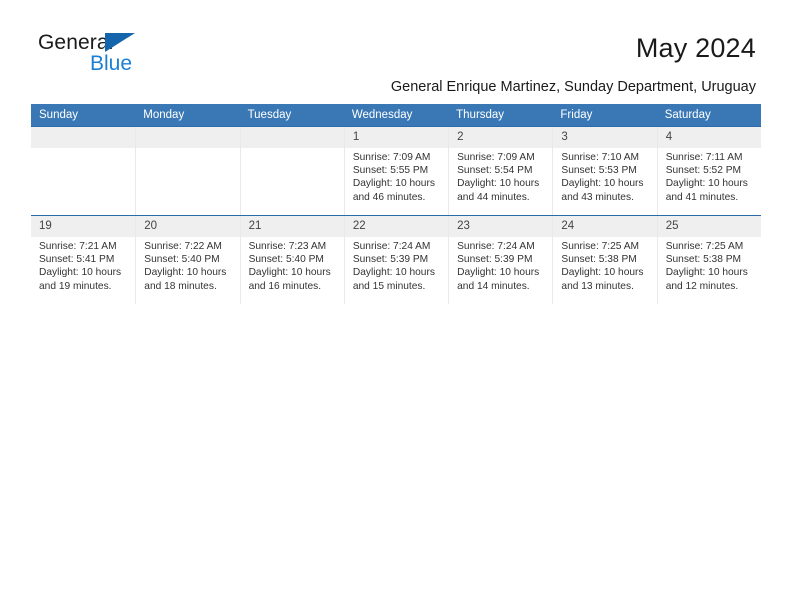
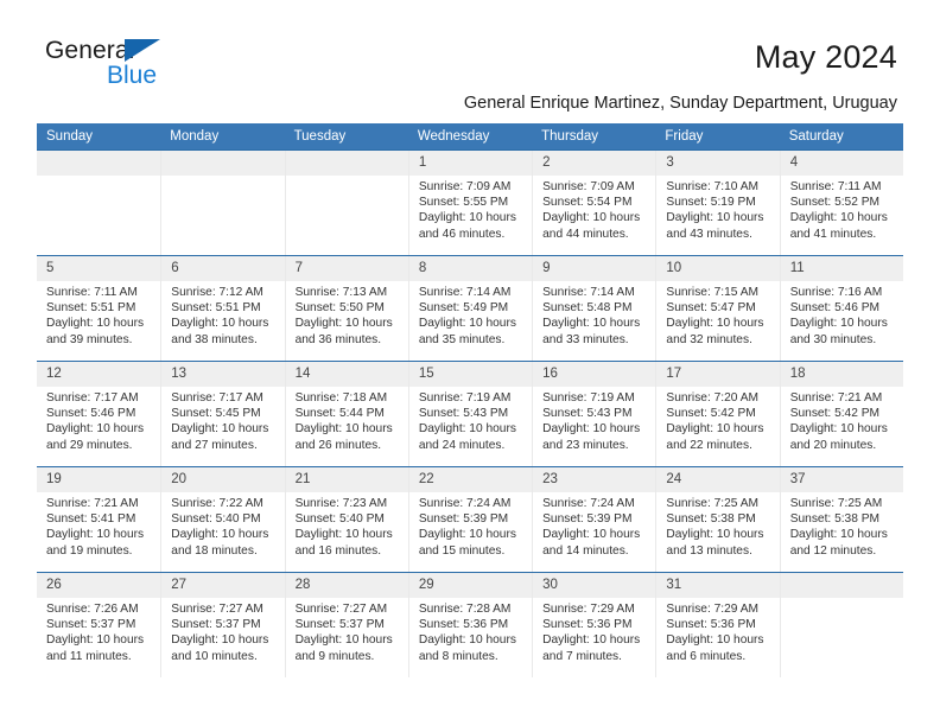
  General
  Blue
  May 2024
  General Enrique Martinez, Sunday Department, Uruguay
  Sunday	Monday	Tuesday	Wednesday	Thursday	Friday	Saturday
- 			1Sunrise: 7:09 AMSunset: 5:55 PMDaylight: 10 hoursand 46 minutes.	2Sunrise: 7:09 AMSunset: 5:54 PMDaylight: 10 hoursand 44 minutes.	3Sunrise: 7:10 AMSunset: 5:53 PMDaylight: 10 hoursand 43 minutes.	4Sunrise: 7:11 AMSunset: 5:52 PMDaylight: 10 hoursand 41 minutes.
+ 			1Sunrise: 7:09 AMSunset: 5:55 PMDaylight: 10 hoursand 46 minutes.	2Sunrise: 7:09 AMSunset: 5:54 PMDaylight: 10 hoursand 44 minutes.	3Sunrise: 7:10 AMSunset: 5:19 PMDaylight: 10 hoursand 43 minutes.	4Sunrise: 7:11 AMSunset: 5:52 PMDaylight: 10 hoursand 41 minutes.
+ 5Sunrise: 7:11 AMSunset: 5:51 PMDaylight: 10 hoursand 39 minutes.	6Sunrise: 7:12 AMSunset: 5:51 PMDaylight: 10 hoursand 38 minutes.	7Sunrise: 7:13 AMSunset: 5:50 PMDaylight: 10 hoursand 36 minutes.	8Sunrise: 7:14 AMSunset: 5:49 PMDaylight: 10 hoursand 35 minutes.	9Sunrise: 7:14 AMSunset: 5:48 PMDaylight: 10 hoursand 33 minutes.	10Sunrise: 7:15 AMSunset: 5:47 PMDaylight: 10 hoursand 32 minutes.	11Sunrise: 7:16 AMSunset: 5:46 PMDaylight: 10 hoursand 30 minutes.
+ 12Sunrise: 7:17 AMSunset: 5:46 PMDaylight: 10 hoursand 29 minutes.	13Sunrise: 7:17 AMSunset: 5:45 PMDaylight: 10 hoursand 27 minutes.	14Sunrise: 7:18 AMSunset: 5:44 PMDaylight: 10 hoursand 26 minutes.	15Sunrise: 7:19 AMSunset: 5:43 PMDaylight: 10 hoursand 24 minutes.	16Sunrise: 7:19 AMSunset: 5:43 PMDaylight: 10 hoursand 23 minutes.	17Sunrise: 7:20 AMSunset: 5:42 PMDaylight: 10 hoursand 22 minutes.	18Sunrise: 7:21 AMSunset: 5:42 PMDaylight: 10 hoursand 20 minutes.
- 19Sunrise: 7:21 AMSunset: 5:41 PMDaylight: 10 hoursand 19 minutes.	20Sunrise: 7:22 AMSunset: 5:40 PMDaylight: 10 hoursand 18 minutes.	21Sunrise: 7:23 AMSunset: 5:40 PMDaylight: 10 hoursand 16 minutes.	22Sunrise: 7:24 AMSunset: 5:39 PMDaylight: 10 hoursand 15 minutes.	23Sunrise: 7:24 AMSunset: 5:39 PMDaylight: 10 hoursand 14 minutes.	24Sunrise: 7:25 AMSunset: 5:38 PMDaylight: 10 hoursand 13 minutes.	25Sunrise: 7:25 AMSunset: 5:38 PMDaylight: 10 hoursand 12 minutes.
+ 19Sunrise: 7:21 AMSunset: 5:41 PMDaylight: 10 hoursand 19 minutes.	20Sunrise: 7:22 AMSunset: 5:40 PMDaylight: 10 hoursand 18 minutes.	21Sunrise: 7:23 AMSunset: 5:40 PMDaylight: 10 hoursand 16 minutes.	22Sunrise: 7:24 AMSunset: 5:39 PMDaylight: 10 hoursand 15 minutes.	23Sunrise: 7:24 AMSunset: 5:39 PMDaylight: 10 hoursand 14 minutes.	24Sunrise: 7:25 AMSunset: 5:38 PMDaylight: 10 hoursand 13 minutes.	37Sunrise: 7:25 AMSunset: 5:38 PMDaylight: 10 hoursand 12 minutes.
+ 26Sunrise: 7:26 AMSunset: 5:37 PMDaylight: 10 hoursand 11 minutes.	27Sunrise: 7:27 AMSunset: 5:37 PMDaylight: 10 hoursand 10 minutes.	28Sunrise: 7:27 AMSunset: 5:37 PMDaylight: 10 hoursand 9 minutes.	29Sunrise: 7:28 AMSunset: 5:36 PMDaylight: 10 hoursand 8 minutes.	30Sunrise: 7:29 AMSunset: 5:36 PMDaylight: 10 hoursand 7 minutes.	31Sunrise: 7:29 AMSunset: 5:36 PMDaylight: 10 hoursand 6 minutes.
